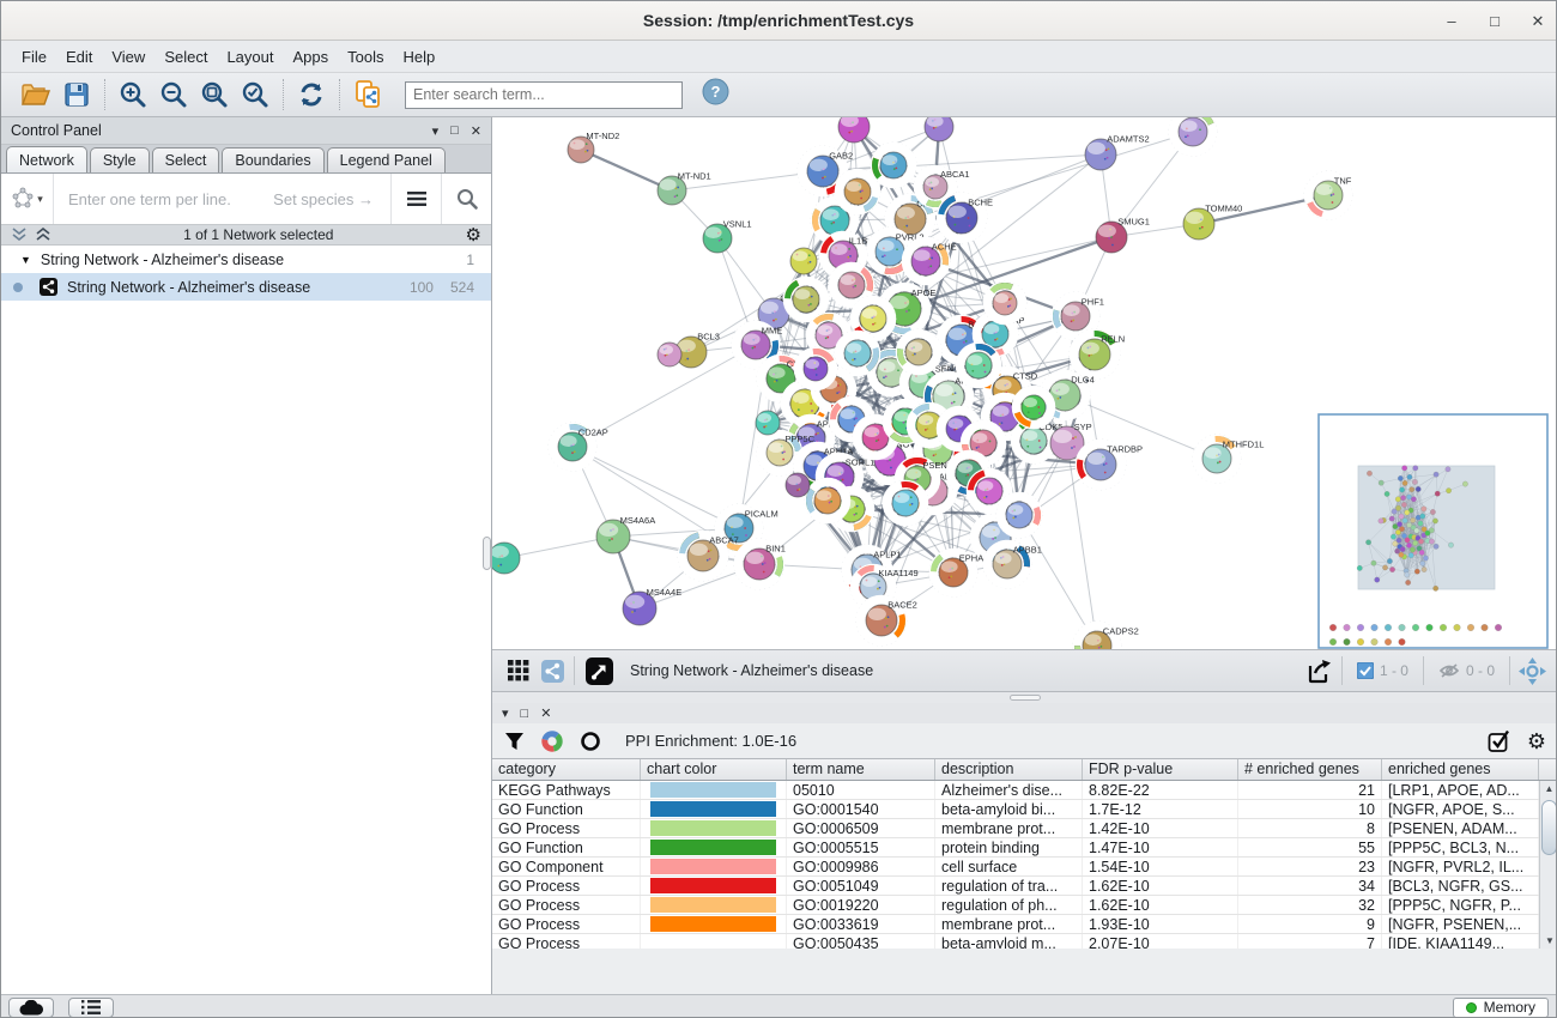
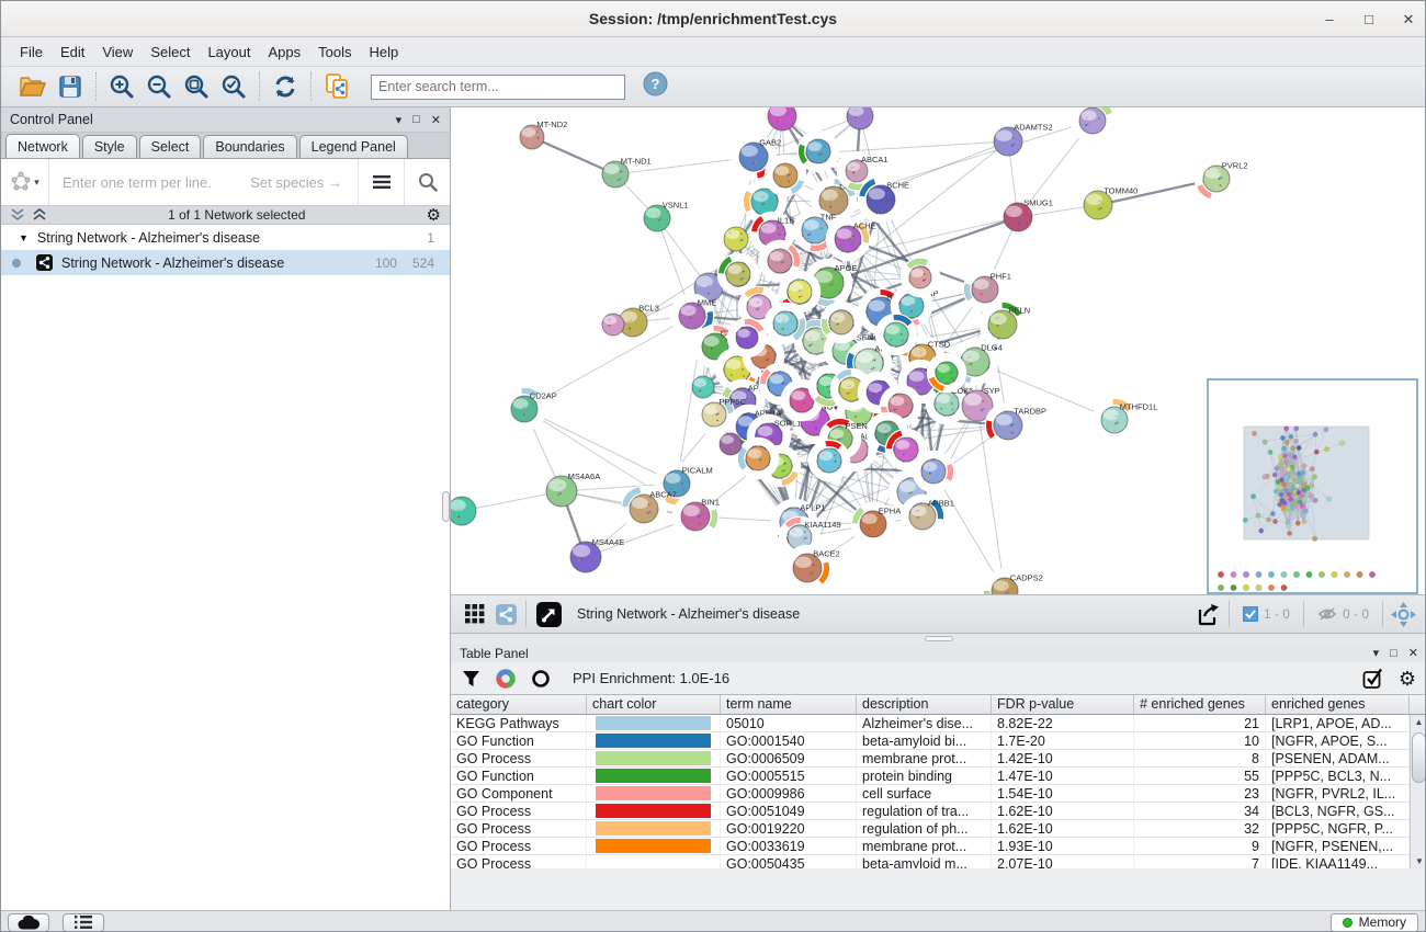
  Session: /tmp/enrichmentTest.cys
  –
  □
  ✕
  File
  Edit
  View
  Select
  Layout
  Apps
  Tools
  Help
  Enter search term...
  ?
  Control Panel
  ▾
  □
  ✕
  Network
  Style
  Select
  Boundaries
  Legend Panel
  ▾
  Enter one term per line.
  Set species →
  1 of 1 Network selected
  ⚙
  ▼
  String Network - Alzheimer's disease
  1
  String Network - Alzheimer's disease
  100
  524
  MT-ND2
  MT-ND1
  VSNL1
  GAB2
  ABCA1
  BCHE
  ADAMTS2
- TNF
+ PVRL2
  TOMM40
  SMUG1
  PHF1
  RELN
- PVRL2
+ TNF
  IL1B
  ACHE
  APOE
  MME
  BCL3
  PPP5C
  APH1A
  CTSD
  DLG4
  SYP
  TARDBP
  MTHFD1L
  EPHA
  APBB1
  APLP1
  KIAA1149
  BACE2
  CADPS2
  CD2AP
  MS4A6A
  MS4A4E
  PICALM
  ABCA7
  BIN1
  SORL1
  String Network - Alzheimer's disease
  1 - 0
  0 - 0
+ Table Panel
  ▾
  □
  ✕
  PPI Enrichment: 1.0E-16
  ⚙
  category
  chart color
  term name
  description
  FDR p-value
  # enriched genes
  enriched genes
  KEGG Pathways
  05010
  Alzheimer's dise...
  8.82E-22
  21
  [LRP1, APOE, AD...
  GO Function
  GO:0001540
  beta-amyloid bi...
- 1.7E-12
+ 1.7E-20
  10
  [NGFR, APOE, S...
  GO Process
  GO:0006509
  membrane prot...
  1.42E-10
  8
  [PSENEN, ADAM...
  GO Function
  GO:0005515
  protein binding
  1.47E-10
  55
  [PPP5C, BCL3, N...
  GO Component
  GO:0009986
  cell surface
  1.54E-10
  23
  [NGFR, PVRL2, IL...
  GO Process
  GO:0051049
  regulation of tra...
  1.62E-10
  34
  [BCL3, NGFR, GS...
  GO Process
  GO:0019220
  regulation of ph...
  1.62E-10
  32
  [PPP5C, NGFR, P...
  GO Process
  GO:0033619
  membrane prot...
  1.93E-10
  9
  [NGFR, PSENEN,...
  GO Process
  GO:0050435
  beta-amyloid m...
  2.07E-10
  7
  [IDE, KIAA1149...
  ▲
  ▼
  Memory
